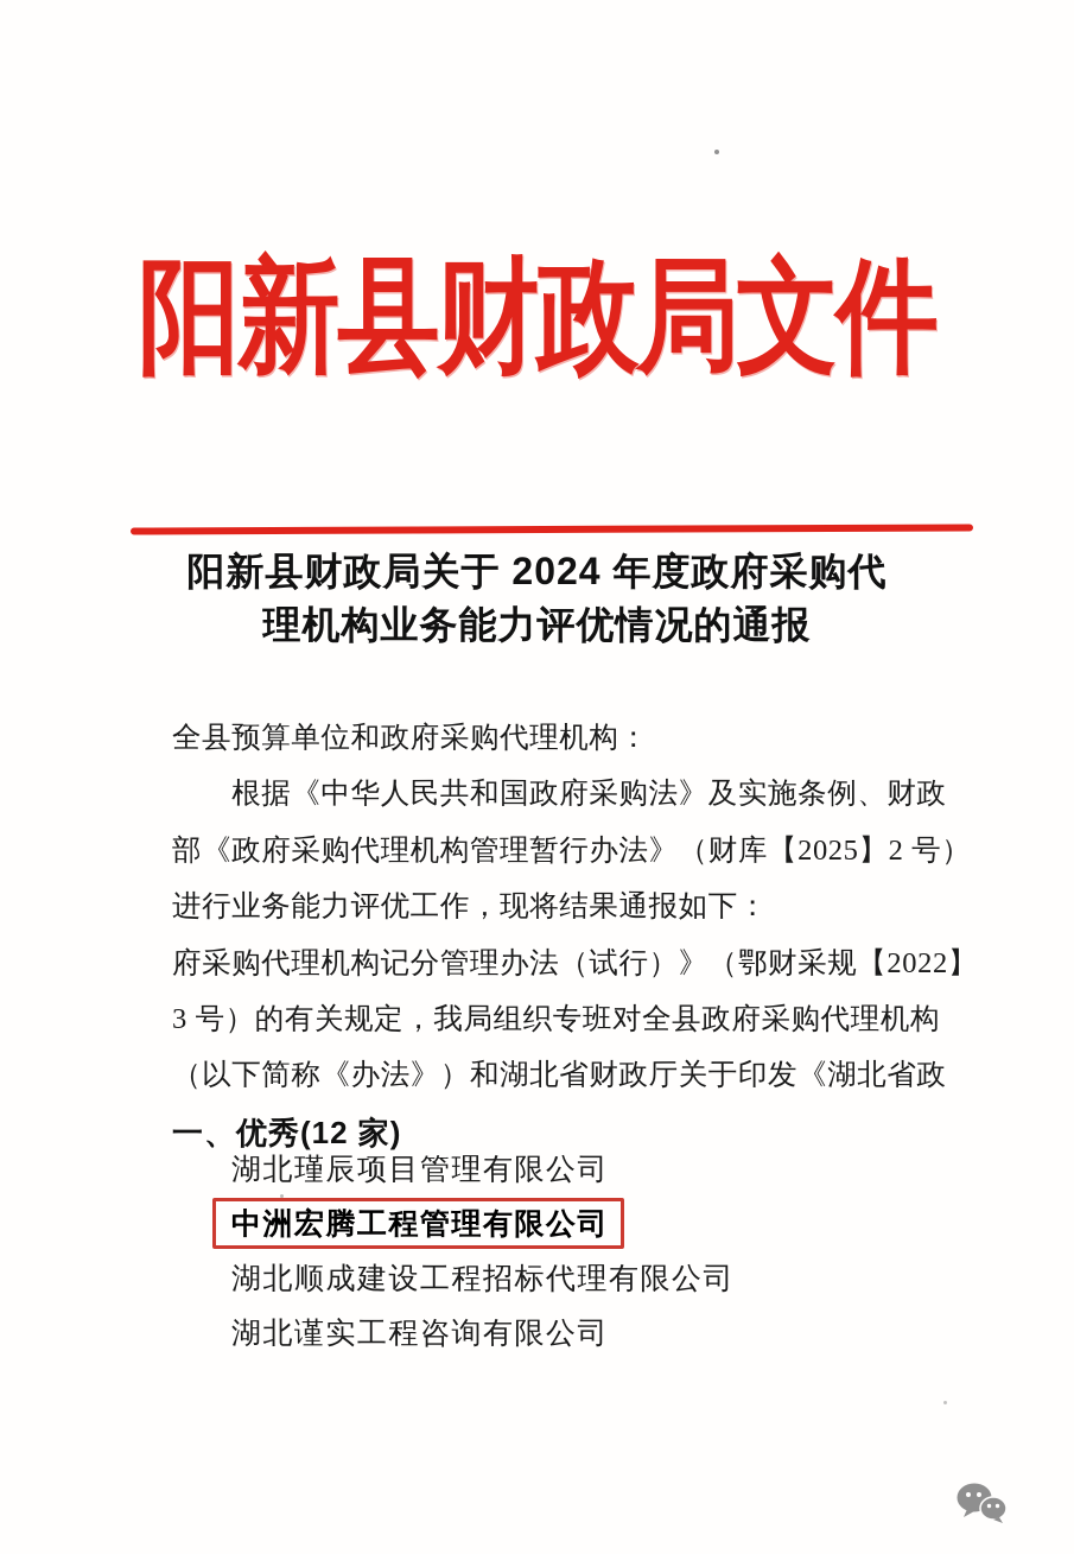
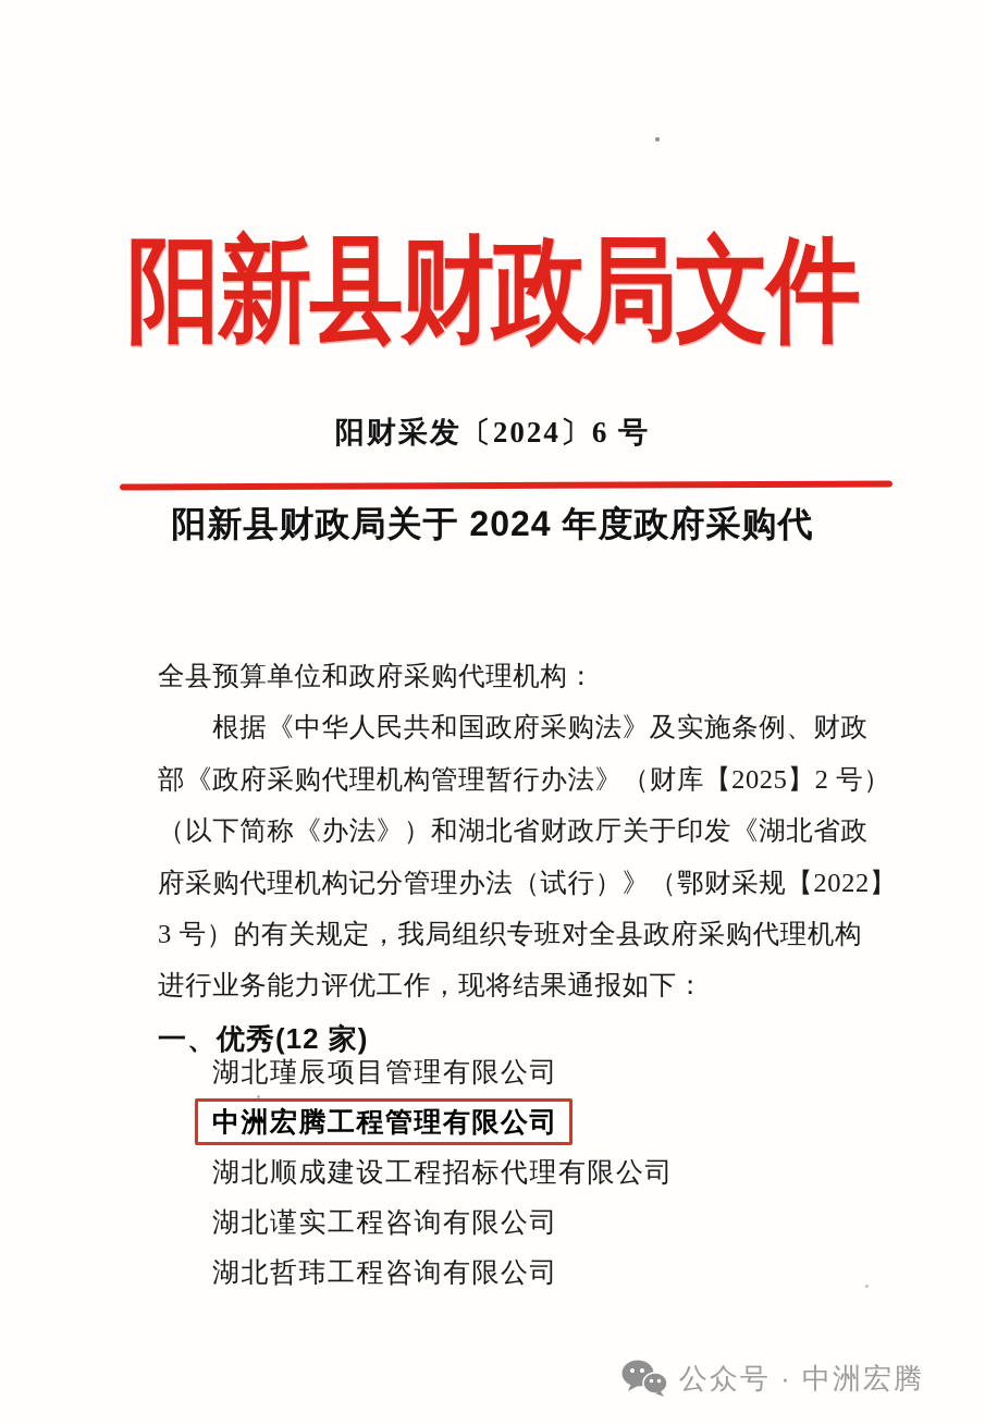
  阳新县财政局文件
+ 阳财采发〔2024〕6 号
  阳新县财政局关于 2024 年度政府采购代
- 理机构业务能力评优情况的通报
  全县预算单位和政府采购代理机构：
  根据《中华人民共和国政府采购法》及实施条例、财政
  部《政府采购代理机构管理暂行办法》（财库【2025】2 号）
- 进行业务能力评优工作，现将结果通报如下：
+ （以下简称《办法》）和湖北省财政厅关于印发《湖北省政
  府采购代理机构记分管理办法（试行）》（鄂财采规【2022】
  3 号）的有关规定，我局组织专班对全县政府采购代理机构
- （以下简称《办法》）和湖北省财政厅关于印发《湖北省政
+ 进行业务能力评优工作，现将结果通报如下：
  一、优秀(12 家)
  湖北瑾辰项目管理有限公司
  中洲宏腾工程管理有限公司
  湖北顺成建设工程招标代理有限公司
  湖北谨实工程咨询有限公司
+ 湖北哲玮工程咨询有限公司
+ 公众号 · 中洲宏腾
